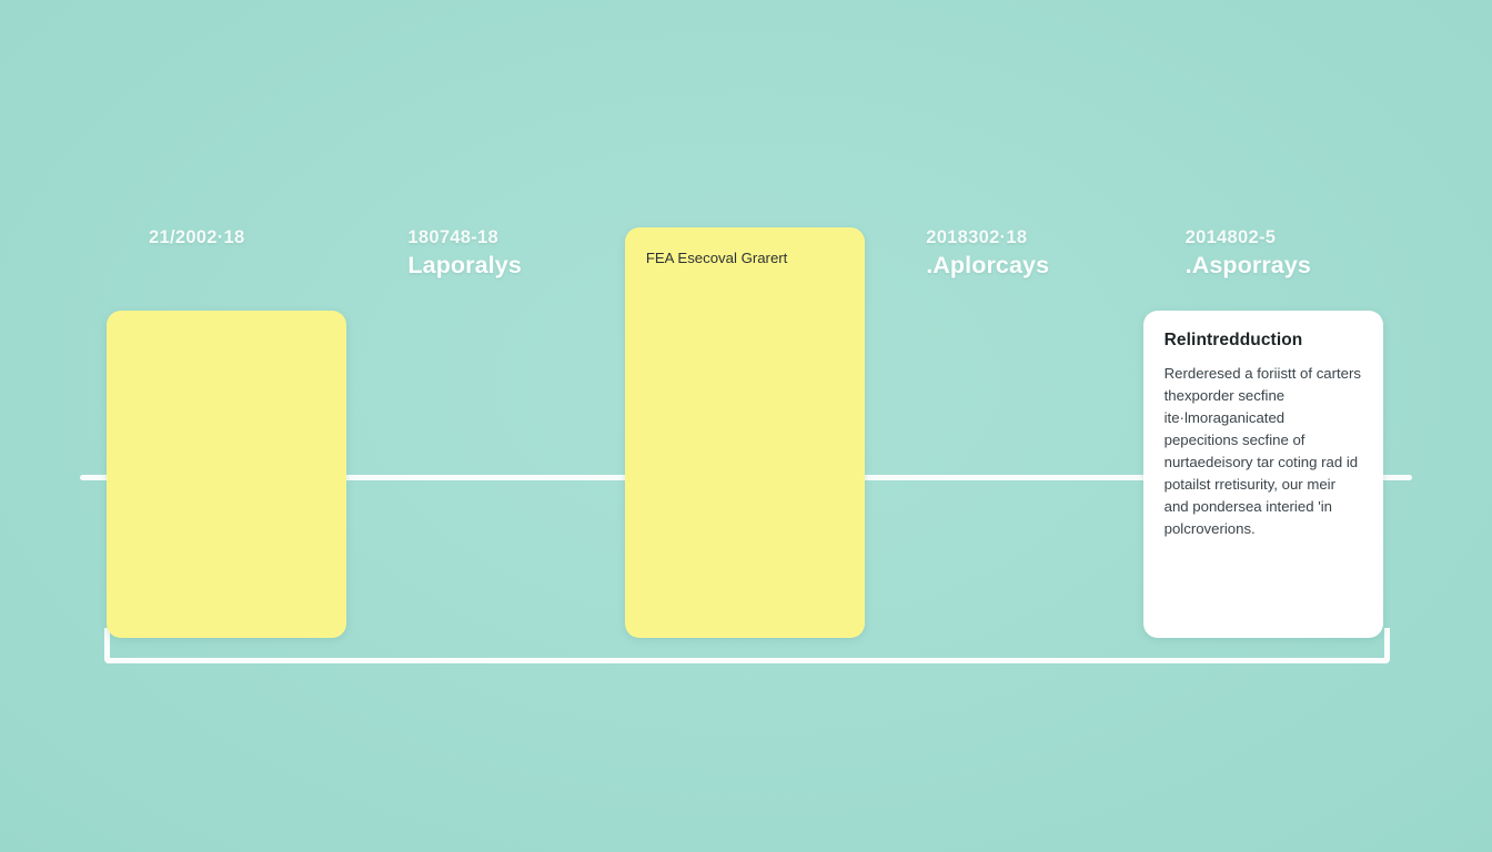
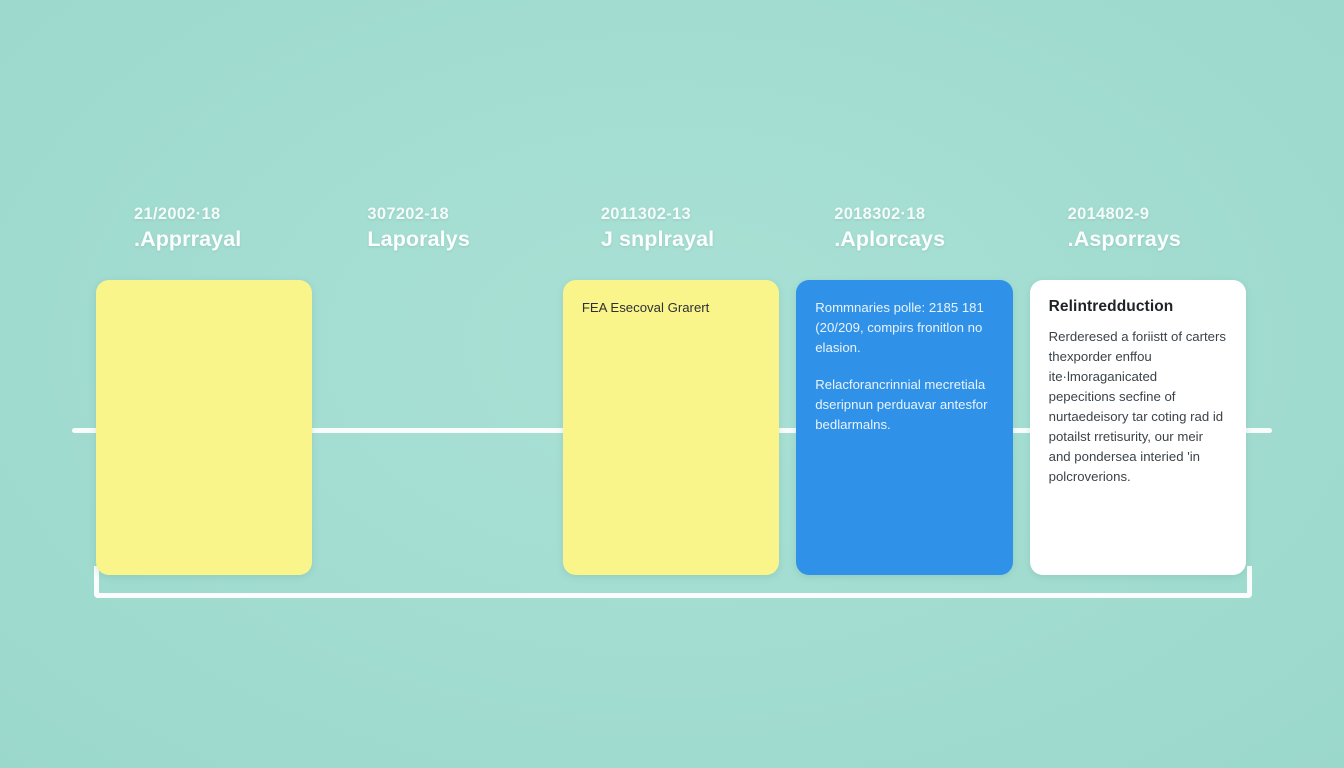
  21/2002·18
+ .Apprrayal
- 180748-18
+ 307202-18
  Laporalys
+ 2011302-13
+ J snplrayal
  FEA Esecoval Grarert
  2018302·18
  .Aplorcays
+ Rommnaries pollе: 2185 181 (20/209, compirs fronitlon no elasion.
+ Relacforancrinnial mecretiala dseripnun perduavar antesfor bedlarmalns.
- 2014802-5
+ 2014802-9
  .Asporrays
  Relintredduction
- Rerderesed a foriistt of carters thexporder secfine ite·lmoraganicated pepecitions secfine of nurtaedeisory tar coting rad id potailst rretisurity, our meir and pondersea interied 'in polcroverions.
+ Rerderesed a foriistt of carters thexporder enffou ite·lmoraganicated pepecitions secfine of nurtaedeisory tar coting rad id potailst rretisurity, our meir and pondersea interied 'in polcroverions.
